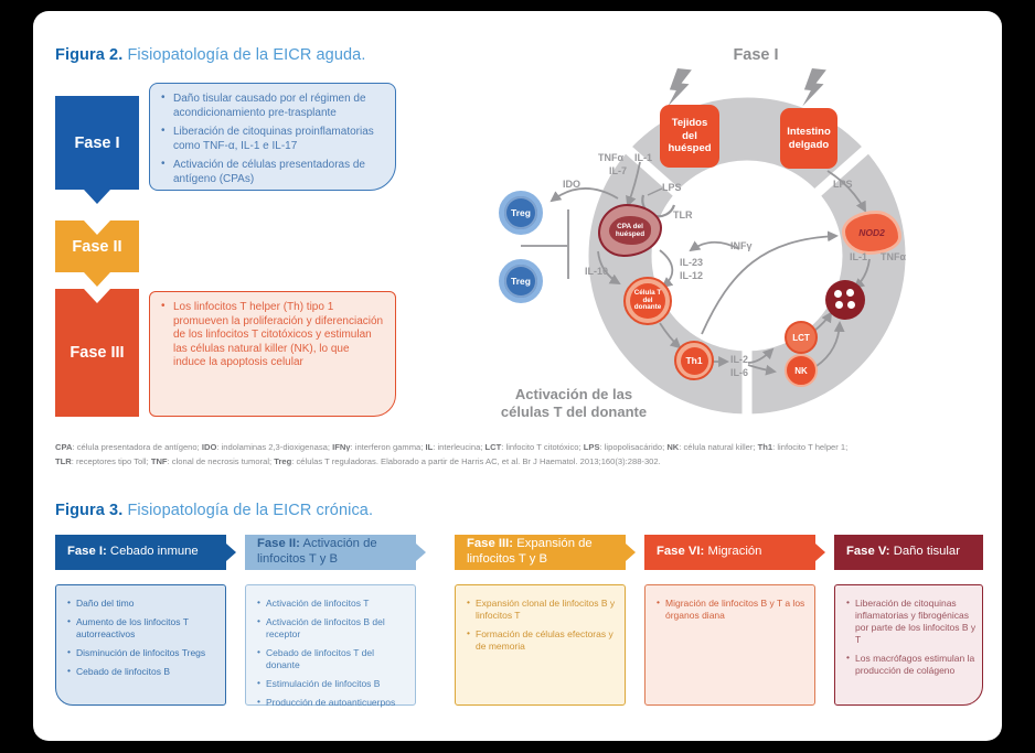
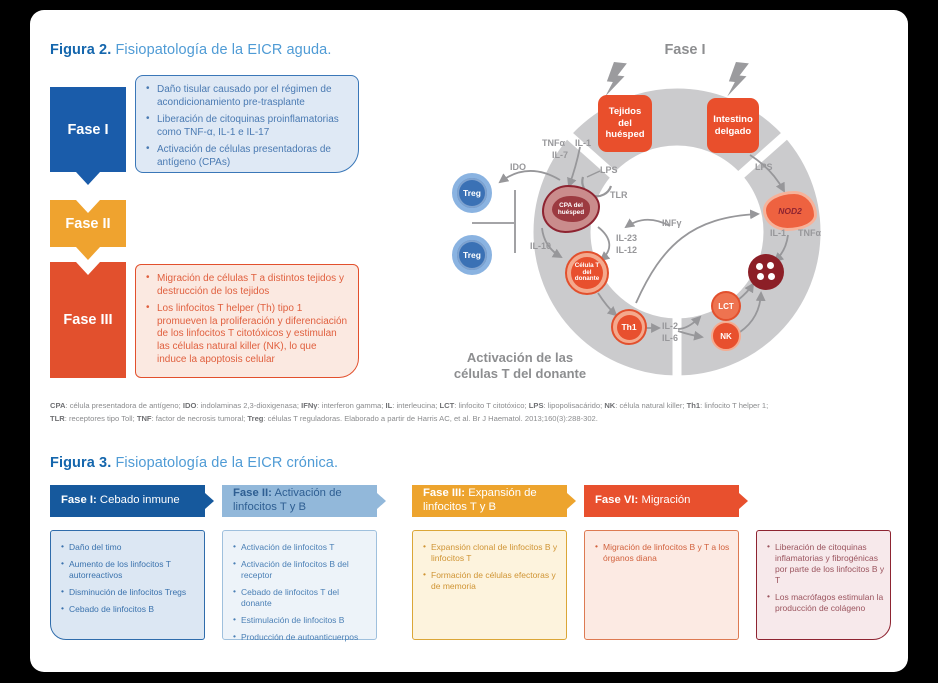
  Figura 2. Fisiopatología de la EICR aguda.
  Fase I
  Daño tisular causado por el régimen de acondicionamiento pre-trasplante
  Liberación de citoquinas proinflamatorias como TNF-α, IL-1 e IL-17
  Activación de células presentadoras de antígeno (CPAs)
  Fase II
  Fase III
+ Migración de células T a distintos tejidos y destrucción de los tejidos
  Los linfocitos T helper (Th) tipo 1 promueven la proliferación y diferenciación de los linfocitos T citotóxicos y estimulan las células natural killer (NK), lo que induce la apoptosis celular
  Fase I
  Tejidos del huésped
  Intestino delgado
  Treg
  Treg
  Th1
  LCT
  NK
  NOD2
  IDO
  TNFα
  IL-1
  IL-7
  LPS
  TLR
  INFγ
  IL-23
  IL-12
  IL-10
  IL-2
  IL-6
  LPS
  IL-1
  TNFα
  Activación de las células T del donante
  CPA: célula presentadora de antígeno; IDO: indolaminas 2,3-dioxigenasa; IFNγ: interferon gamma; IL: interleucina; LCT: linfocito T citotóxico; LPS: lipopolisacárido; NK: célula natural killer; Th1: linfocito T helper 1;
- TLR: receptores tipo Toll; TNF: clonal de necrosis tumoral; Treg: células T reguladoras. Elaborado a partir de Harris AC, et al. Br J Haematol. 2013;160(3):288-302.
+ TLR: receptores tipo Toll; TNF: factor de necrosis tumoral; Treg: células T reguladoras. Elaborado a partir de Harris AC, et al. Br J Haematol. 2013;160(3):288-302.
  Figura 3. Fisiopatología de la EICR crónica.
  Fase I: Cebado inmune
  Fase II: Activación de linfocitos T y B
  Fase III: Expansión de linfocitos T y B
  Fase VI: Migración
- Fase V: Daño tisular
  Daño del timo
  Aumento de los linfocitos T autorreactivos
  Disminución de linfocitos Tregs
  Cebado de linfocitos B
  Activación de linfocitos T
  Activación de linfocitos B del receptor
  Cebado de linfocitos T del donante
  Estimulación de linfocitos B
  Producción de autoanticuerpos
  Expansión clonal de linfocitos B y linfocitos T
  Formación de células efectoras y de memoria
  Migración de linfocitos B y T a los órganos diana
  Liberación de citoquinas inflamatorias y fibrogénicas por parte de los linfocitos B y T
  Los macrófagos estimulan la producción de colágeno
